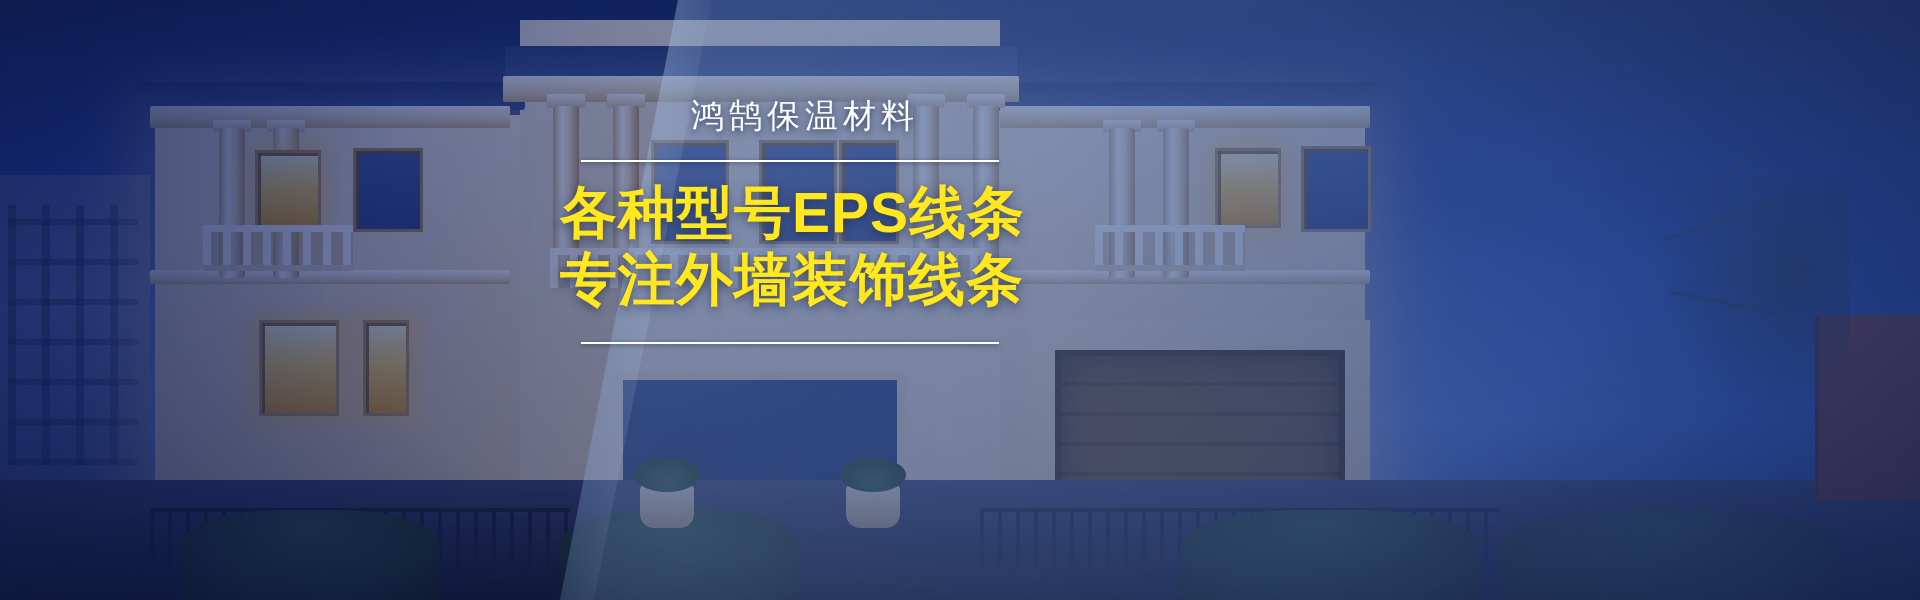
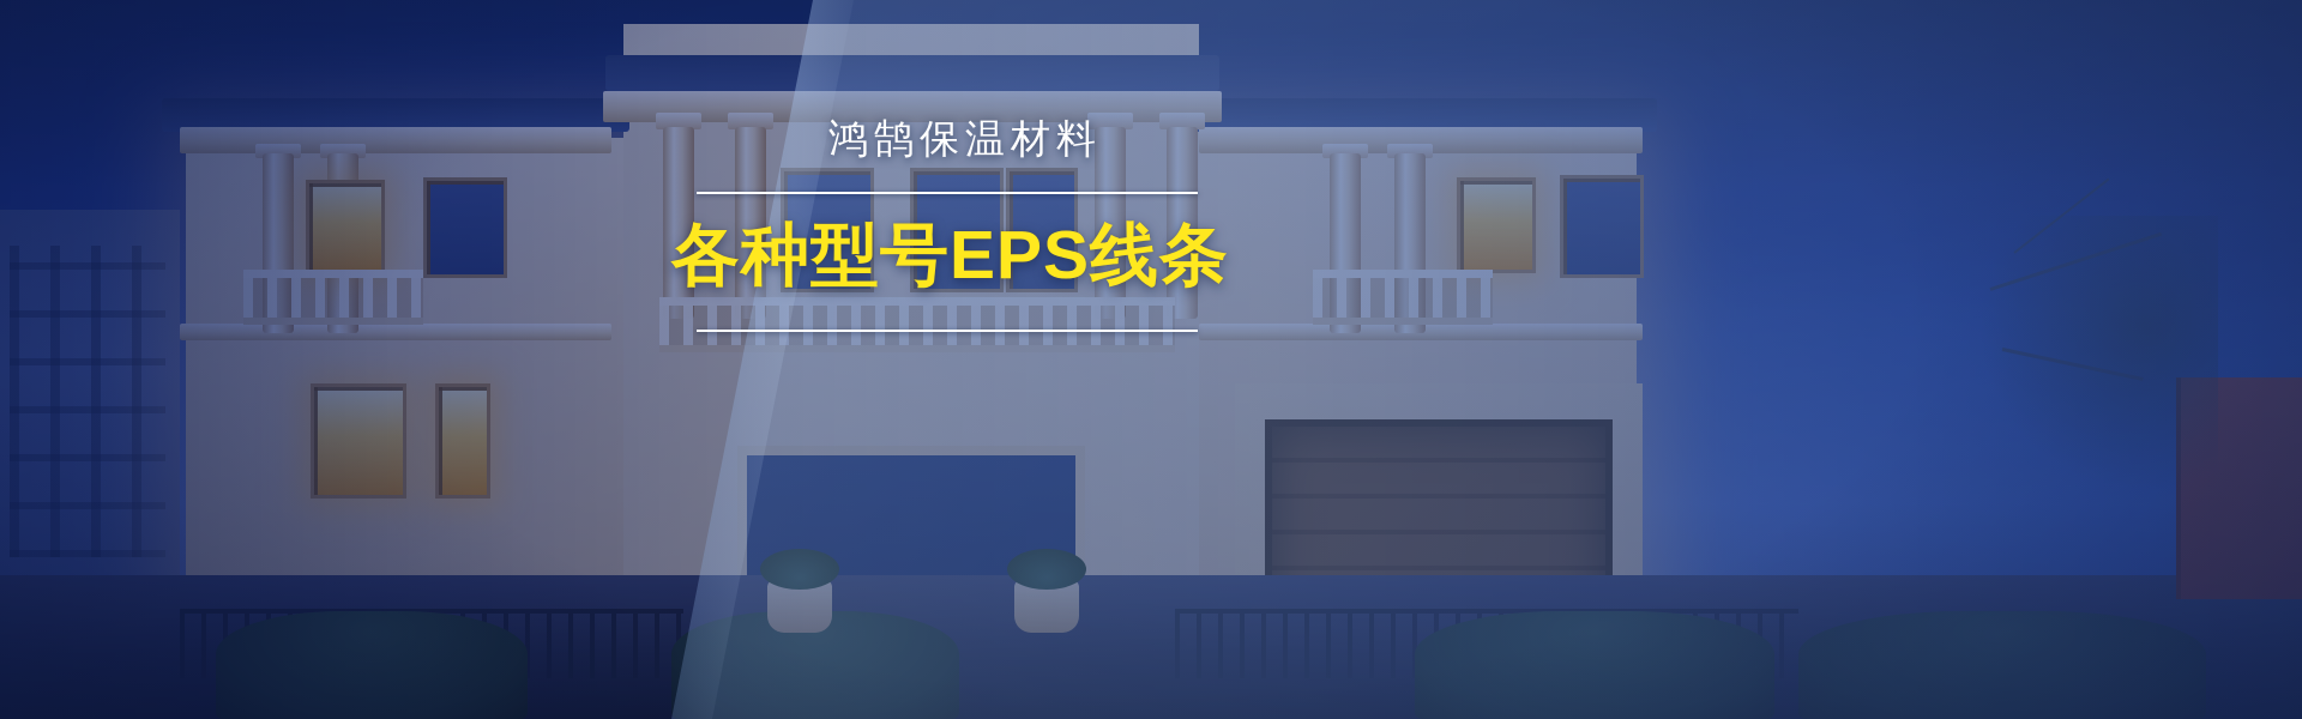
  鸿鹄保温材料
  各种型号EPS线条
- 专注外墙装饰线条
